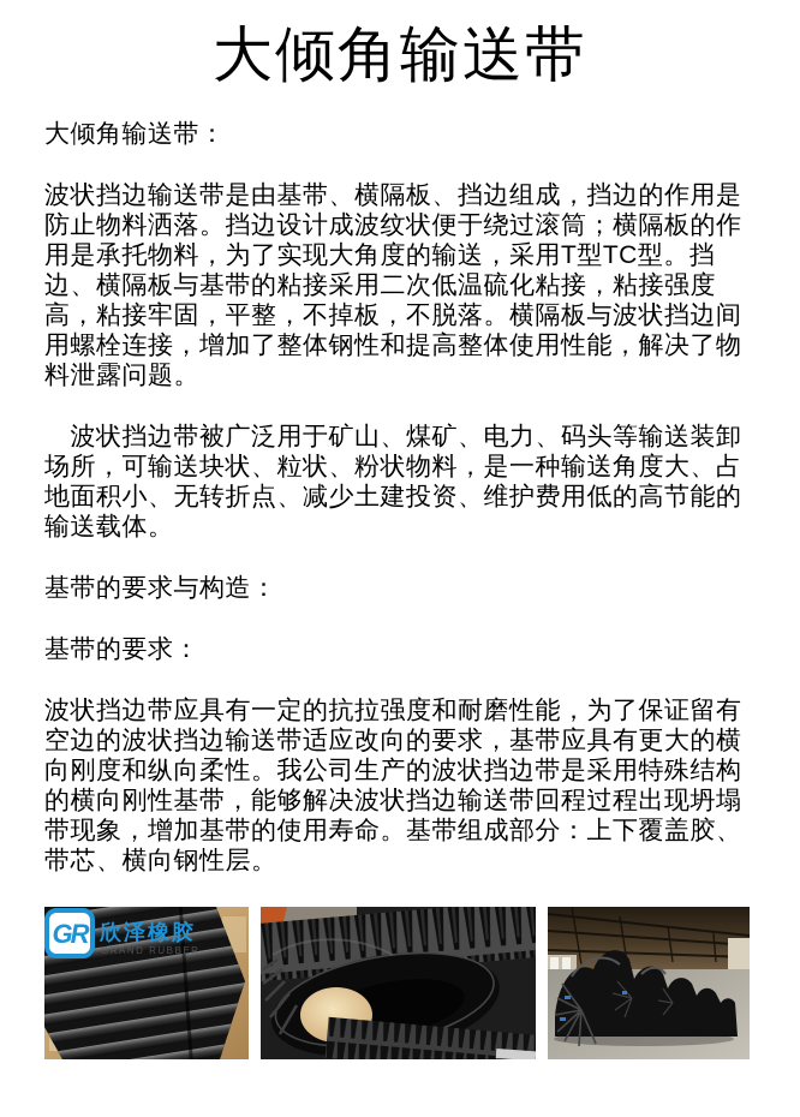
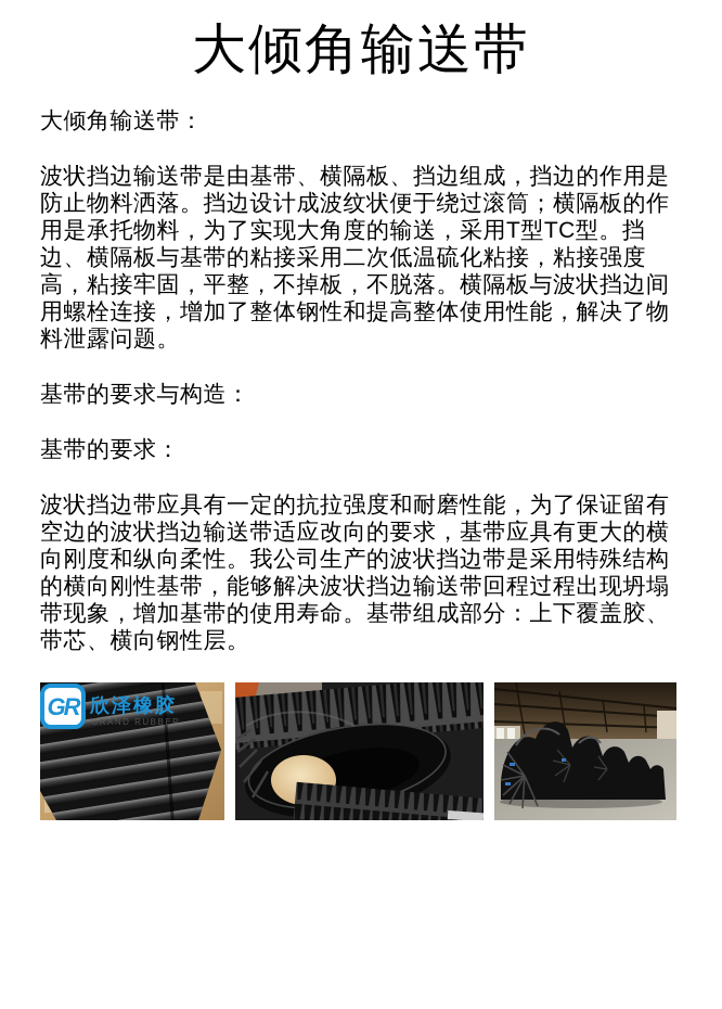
  大倾角输送带
  大倾角输送带：
  波状挡边输送带是由基带、横隔板、挡边组成，挡边的作用是防止物料洒落。挡边设计成波纹状便于绕过滚筒；横隔板的作用是承托物料，为了实现大角度的输送，采用T型TC型。挡边、横隔板与基带的粘接采用二次低温硫化粘接，粘接强度高，粘接牢固，平整，不掉板，不脱落。横隔板与波状挡边间用螺栓连接，增加了整体钢性和提高整体使用性能，解决了物料泄露问题。
- 波状挡边带被广泛用于矿山、煤矿、电力、码头等输送装卸场所，可输送块状、粒状、粉状物料，是一种输送角度大、占地面积小、无转折点、减少土建投资、维护费用低的高节能的输送载体。
  基带的要求与构造：
  基带的要求：
  波状挡边带应具有一定的抗拉强度和耐磨性能，为了保证留有空边的波状挡边输送带适应改向的要求，基带应具有更大的横向刚度和纵向柔性。我公司生产的波状挡边带是采用特殊结构的横向刚性基带，能够解决波状挡边输送带回程过程出现坍塌带现象，增加基带的使用寿命。基带组成部分：上下覆盖胶、带芯、横向钢性层。
  GR
  欣泽橡胶
  GRAND RUBBER
